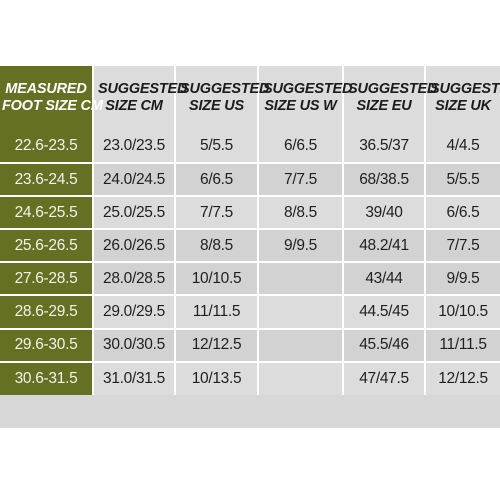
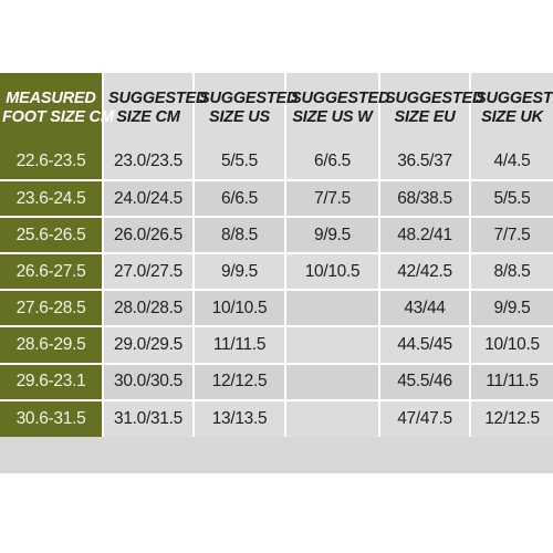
  MEASURED FOOT SIZE CM	SUGGESTE SIZE CM	SUGGESTE SIZE US	SUGGESTE SIZE US W	SUGGESTE SIZE EU	SUGGEST SIZE UK
  22.6-23.5	23.0/23.5	5/5.5	6/6.5	36.5/37	4/4.5
  23.6-24.5	24.0/24.5	6/6.5	7/7.5	68/38.5	5/5.5
- 24.6-25.5	25.0/25.5	7/7.5	8/8.5	39/40	6/6.5
  25.6-26.5	26.0/26.5	8/8.5	9/9.5	48.2/41	7/7.5
+ 26.6-27.5	27.0/27.5	9/9.5	10/10.5	42/42.5	8/8.5
  27.6-28.5	28.0/28.5	10/10.5		43/44	9/9.5
  28.6-29.5	29.0/29.5	11/11.5		44.5/45	10/10.5
- 29.6-30.5	30.0/30.5	12/12.5		45.5/46	11/11.5
+ 29.6-23.1	30.0/30.5	12/12.5		45.5/46	11/11.5
- 30.6-31.5	31.0/31.5	10/13.5		47/47.5	12/12.5
+ 30.6-31.5	31.0/31.5	13/13.5		47/47.5	12/12.5
